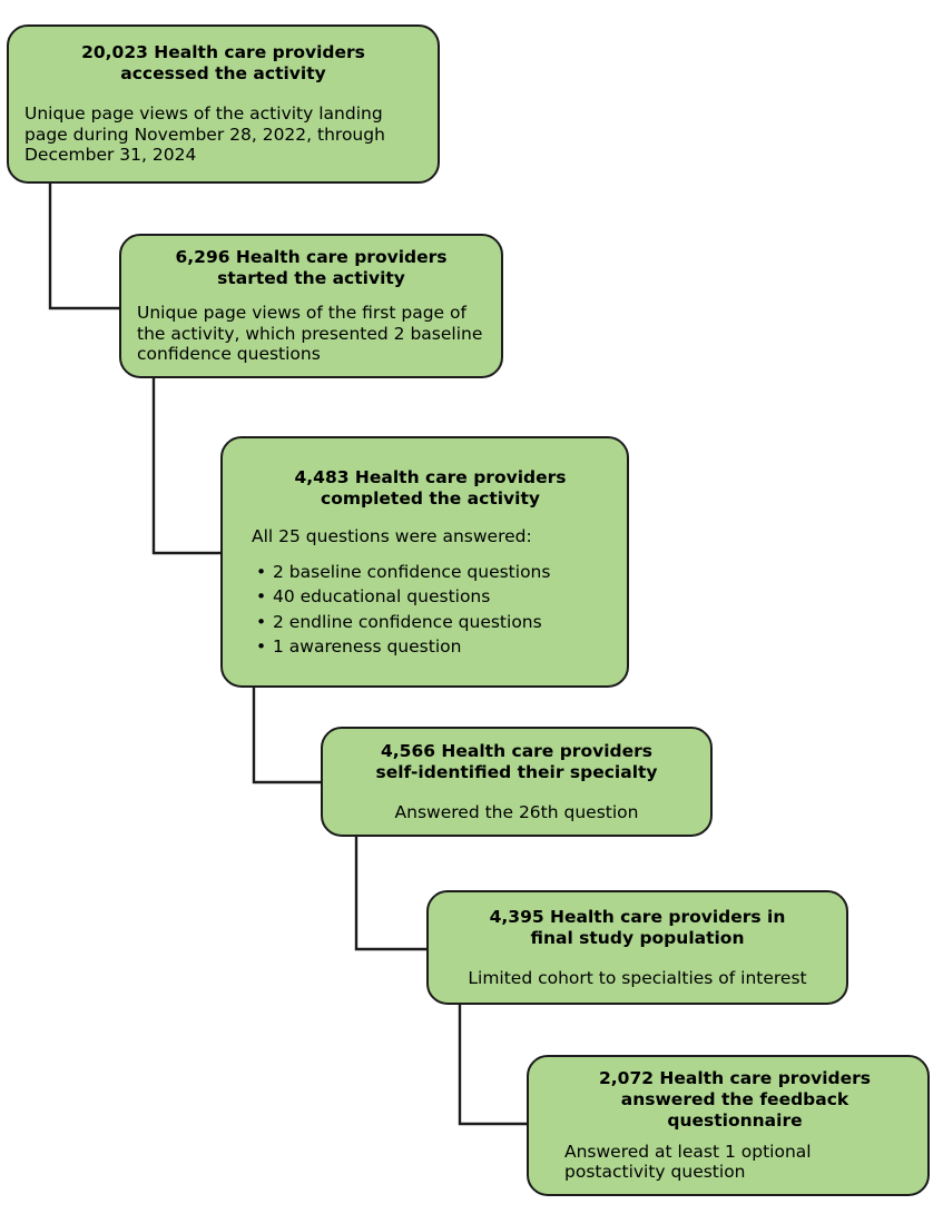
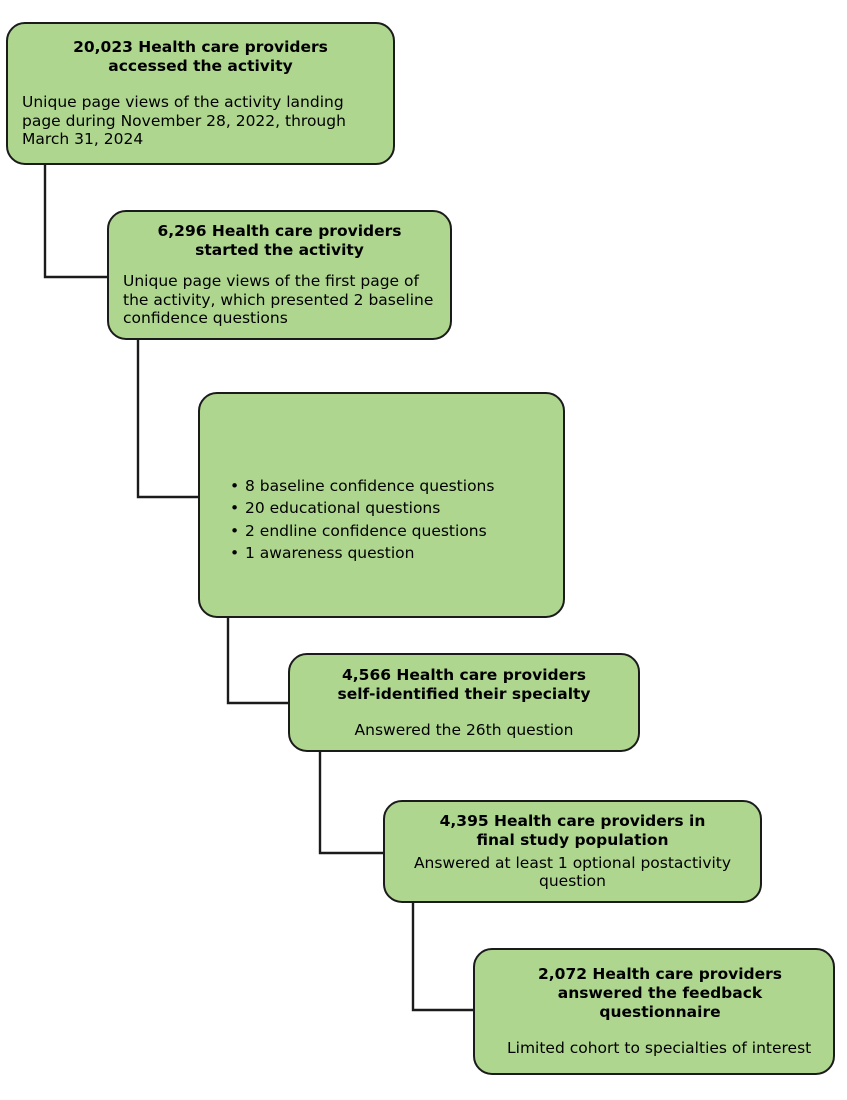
  20,023 Health care providers
  accessed the activity
- Unique page views of the activity landing page during November 28, 2022, through December 31, 2024
+ Unique page views of the activity landing page during November 28, 2022, through March 31, 2024
  6,296 Health care providers
  started the activity
  Unique page views of the first page of the activity, which presented 2 baseline confidence questions
- 4,483 Health care providers
- completed the activity
- All 25 questions were answered:
- 2 baseline confidence questions
+ 8 baseline confidence questions
- 40 educational questions
+ 20 educational questions
  2 endline confidence questions
  1 awareness question
  4,566 Health care providers
  self-identified their specialty
  Answered the 26th question
  4,395 Health care providers in
  final study population
- Limited cohort to specialties of interest
+ Answered at least 1 optional postactivity question
  2,072 Health care providers
  answered the feedback
  questionnaire
- Answered at least 1 optional postactivity question
+ Limited cohort to specialties of interest
